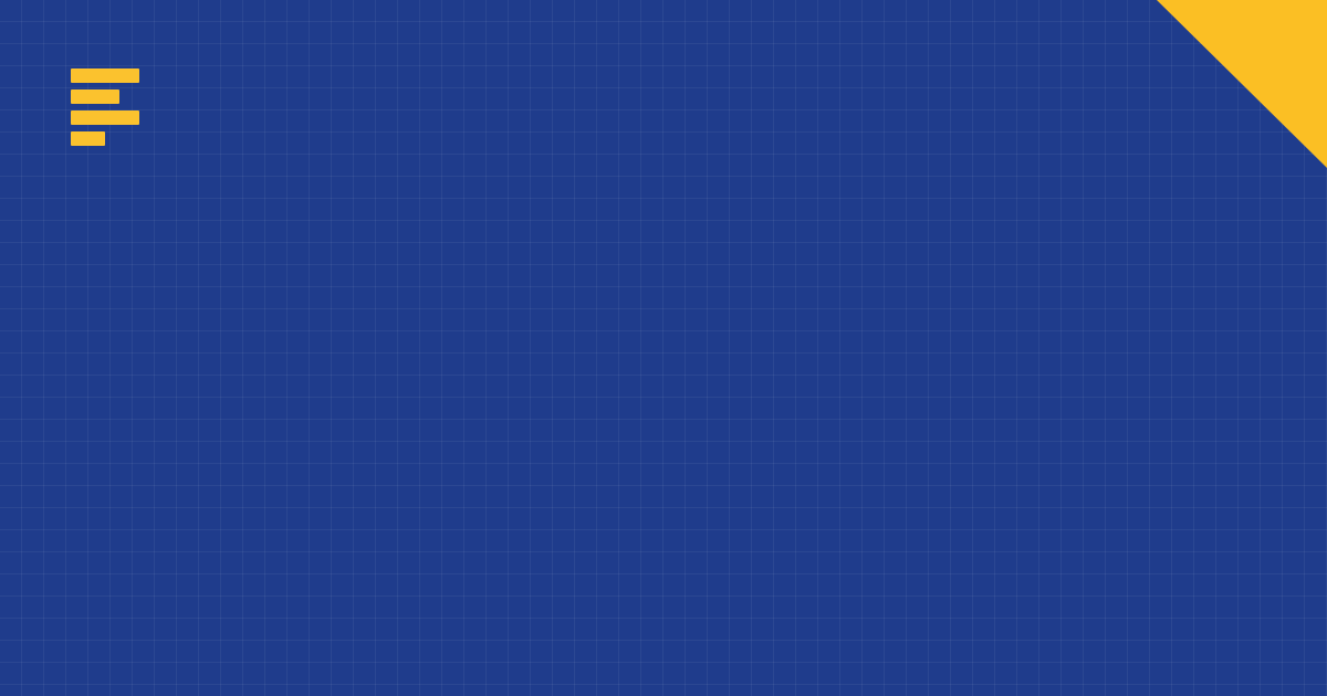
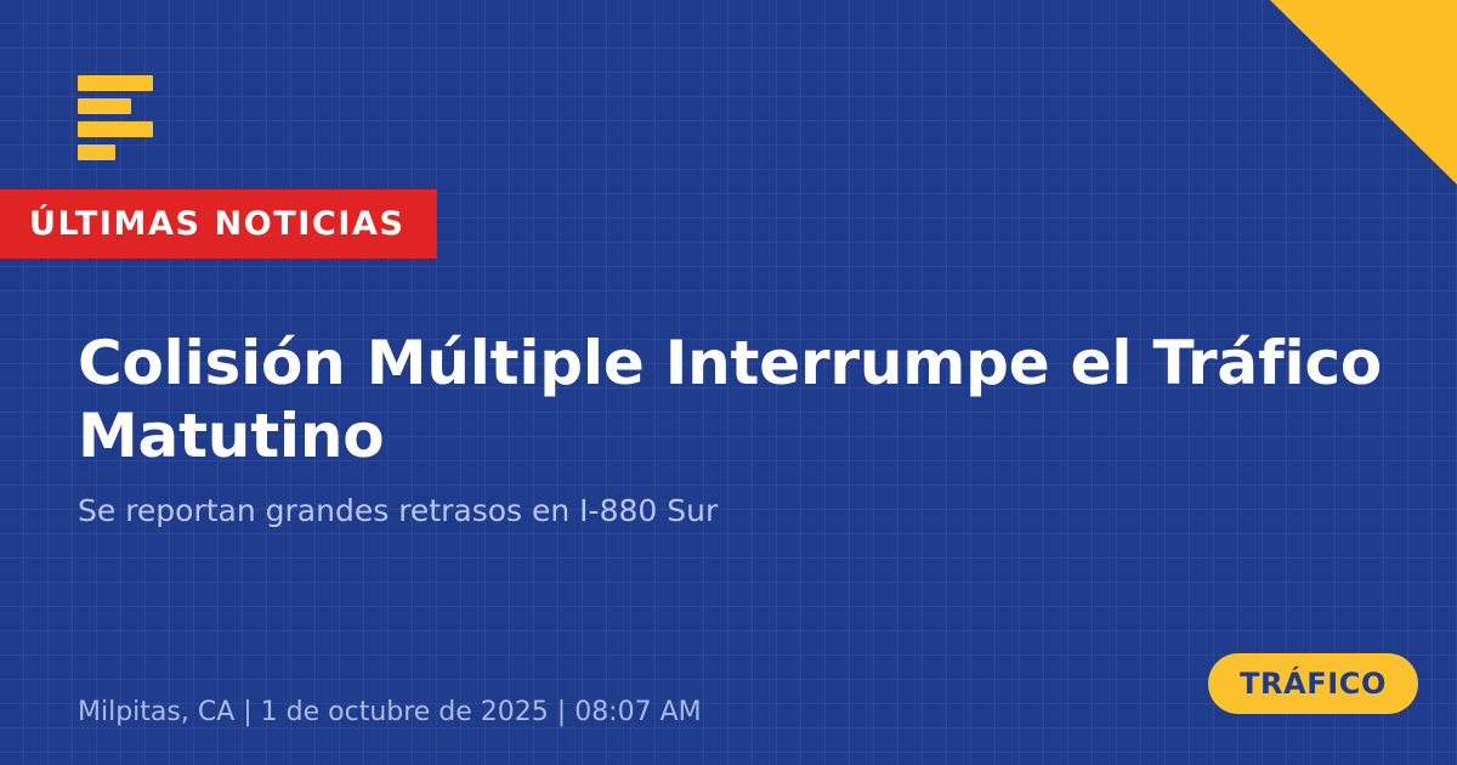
+ ÚLTIMAS NOTICIAS
+ Colisión Múltiple Interrumpe el Tráfico Matutino
+ Se reportan grandes retrasos en I-880 Sur
+ Milpitas, CA | 1 de octubre de 2025 | 08:07 AM
+ TRÁFICO
